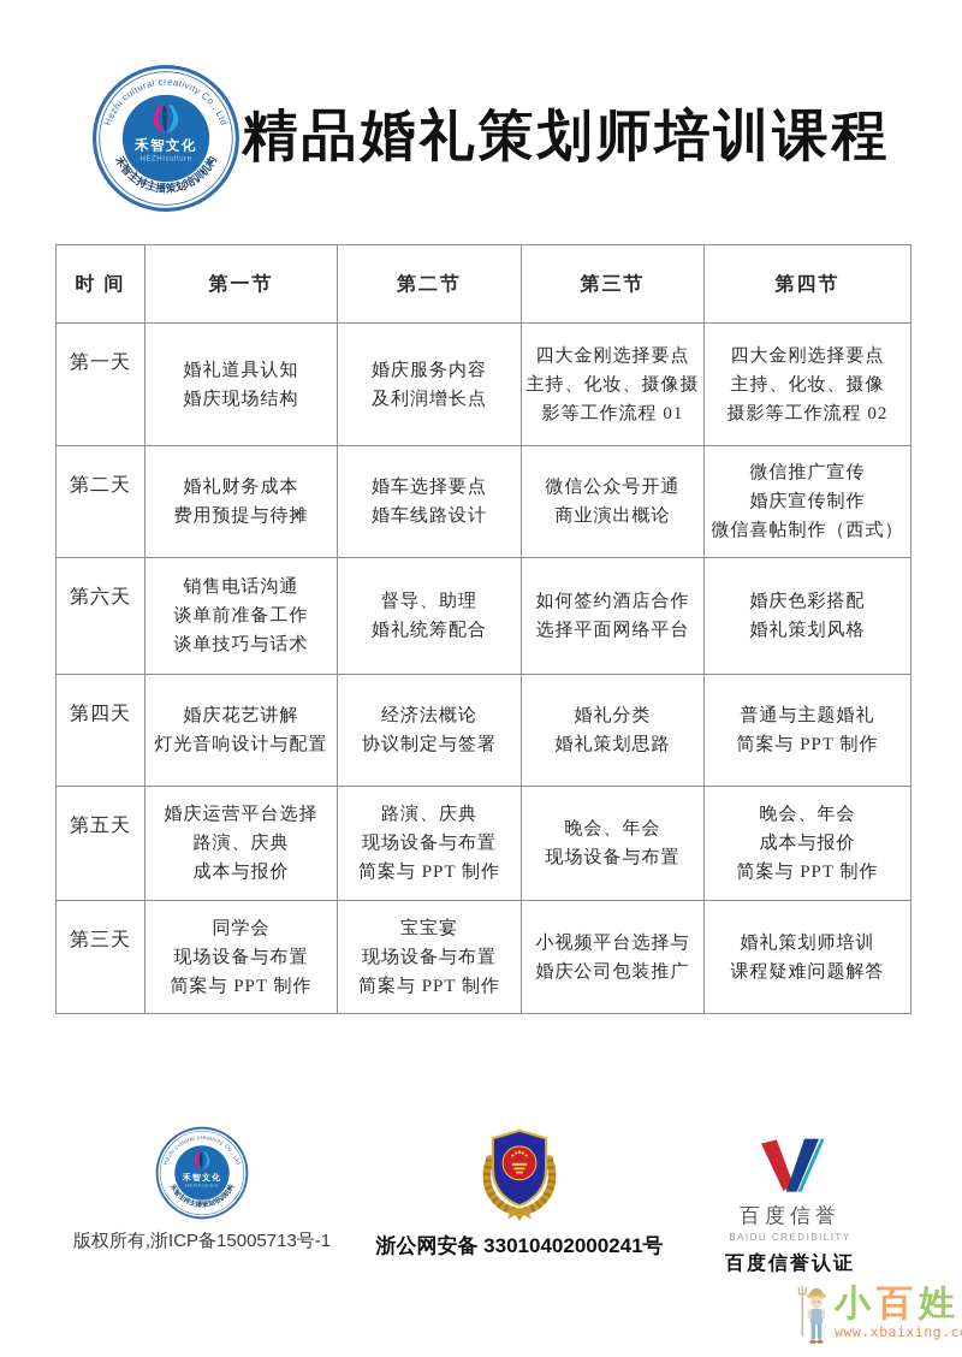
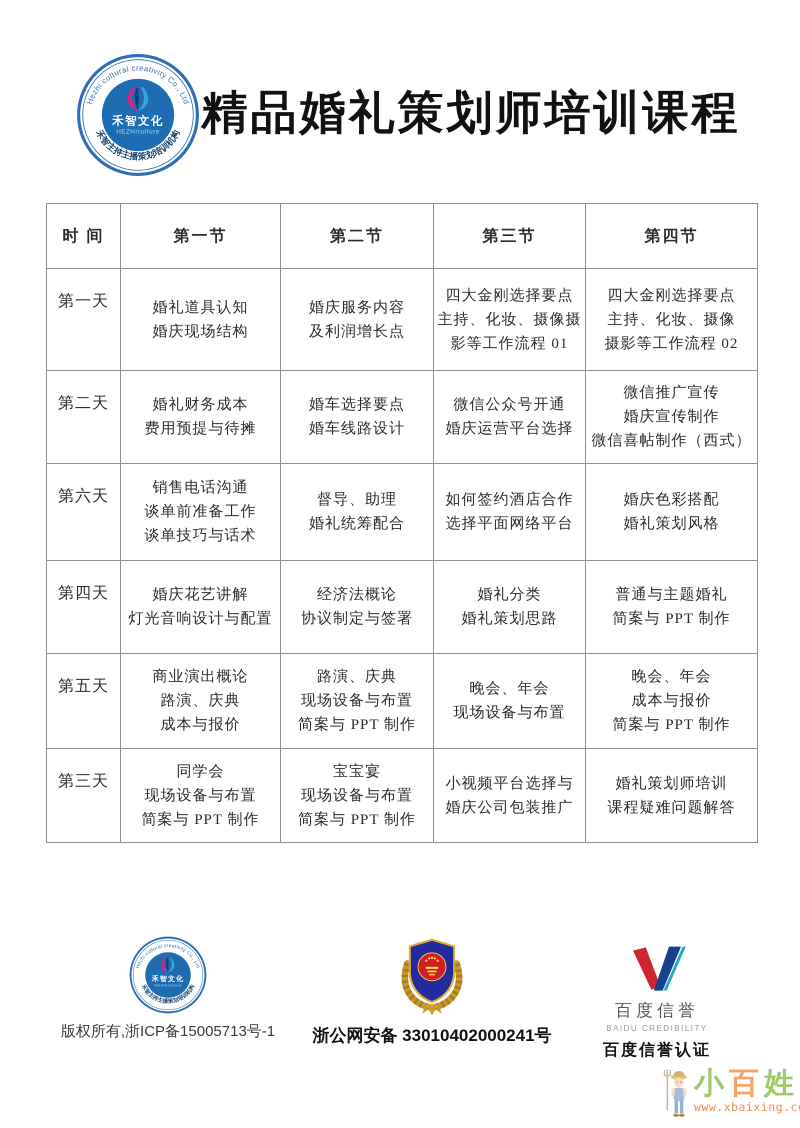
  精品婚礼策划师培训课程
  时 间	第一节	第二节	第三节	第四节
  第一天	婚礼道具认知婚庆现场结构	婚庆服务内容及利润增长点	四大金刚选择要点主持、化妆、摄像摄影等工作流程 01	四大金刚选择要点主持、化妆、摄像摄影等工作流程 02
- 第二天	婚礼财务成本费用预提与待摊	婚车选择要点婚车线路设计	微信公众号开通商业演出概论	微信推广宣传婚庆宣传制作微信喜帖制作（西式）
+ 第二天	婚礼财务成本费用预提与待摊	婚车选择要点婚车线路设计	微信公众号开通婚庆运营平台选择	微信推广宣传婚庆宣传制作微信喜帖制作（西式）
  第六天	销售电话沟通谈单前准备工作谈单技巧与话术	督导、助理婚礼统筹配合	如何签约酒店合作选择平面网络平台	婚庆色彩搭配婚礼策划风格
  第四天	婚庆花艺讲解灯光音响设计与配置	经济法概论协议制定与签署	婚礼分类婚礼策划思路	普通与主题婚礼简案与 PPT 制作
- 第五天	婚庆运营平台选择路演、庆典成本与报价	路演、庆典现场设备与布置简案与 PPT 制作	晚会、年会现场设备与布置	晚会、年会成本与报价简案与 PPT 制作
+ 第五天	商业演出概论路演、庆典成本与报价	路演、庆典现场设备与布置简案与 PPT 制作	晚会、年会现场设备与布置	晚会、年会成本与报价简案与 PPT 制作
  第三天	同学会现场设备与布置简案与 PPT 制作	宝宝宴现场设备与布置简案与 PPT 制作	小视频平台选择与婚庆公司包装推广	婚礼策划师培训课程疑难问题解答
  版权所有,浙ICP备15005713号-1
  浙公网安备 33010402000241号
  百度信誉
  BAIDU CREDIBILITY
  百度信誉认证
  小百姓
  www.xbaixing.c
